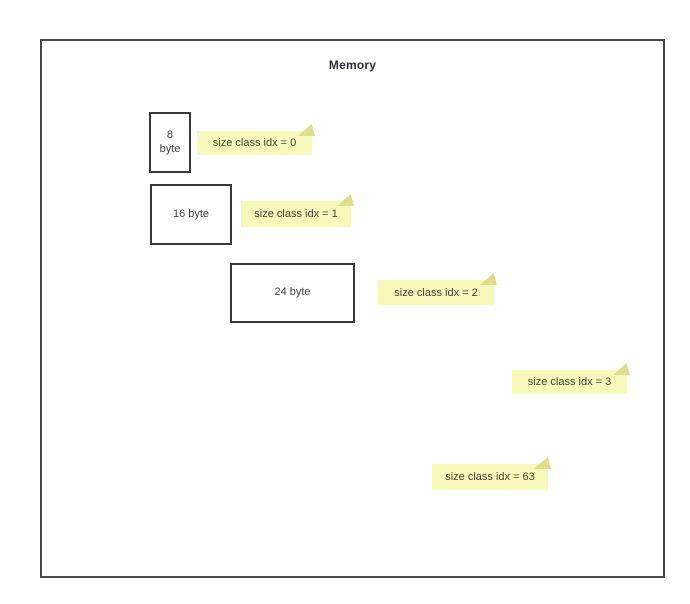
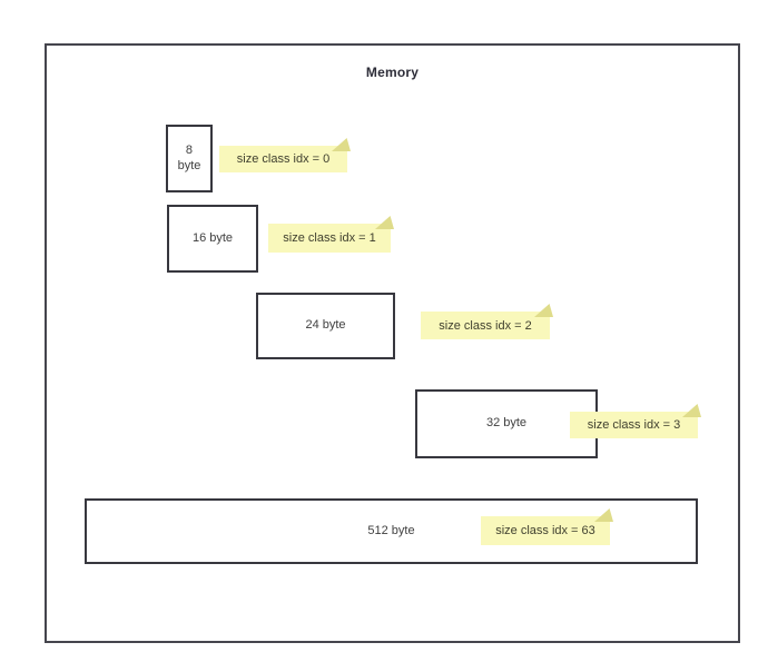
  Memory
  8
  byte
  16 byte
  24 byte
+ 32 byte
+ 512 byte
  size class idx = 0
  size class idx = 1
  size class idx = 2
  size class idx = 3
  size class idx = 63
